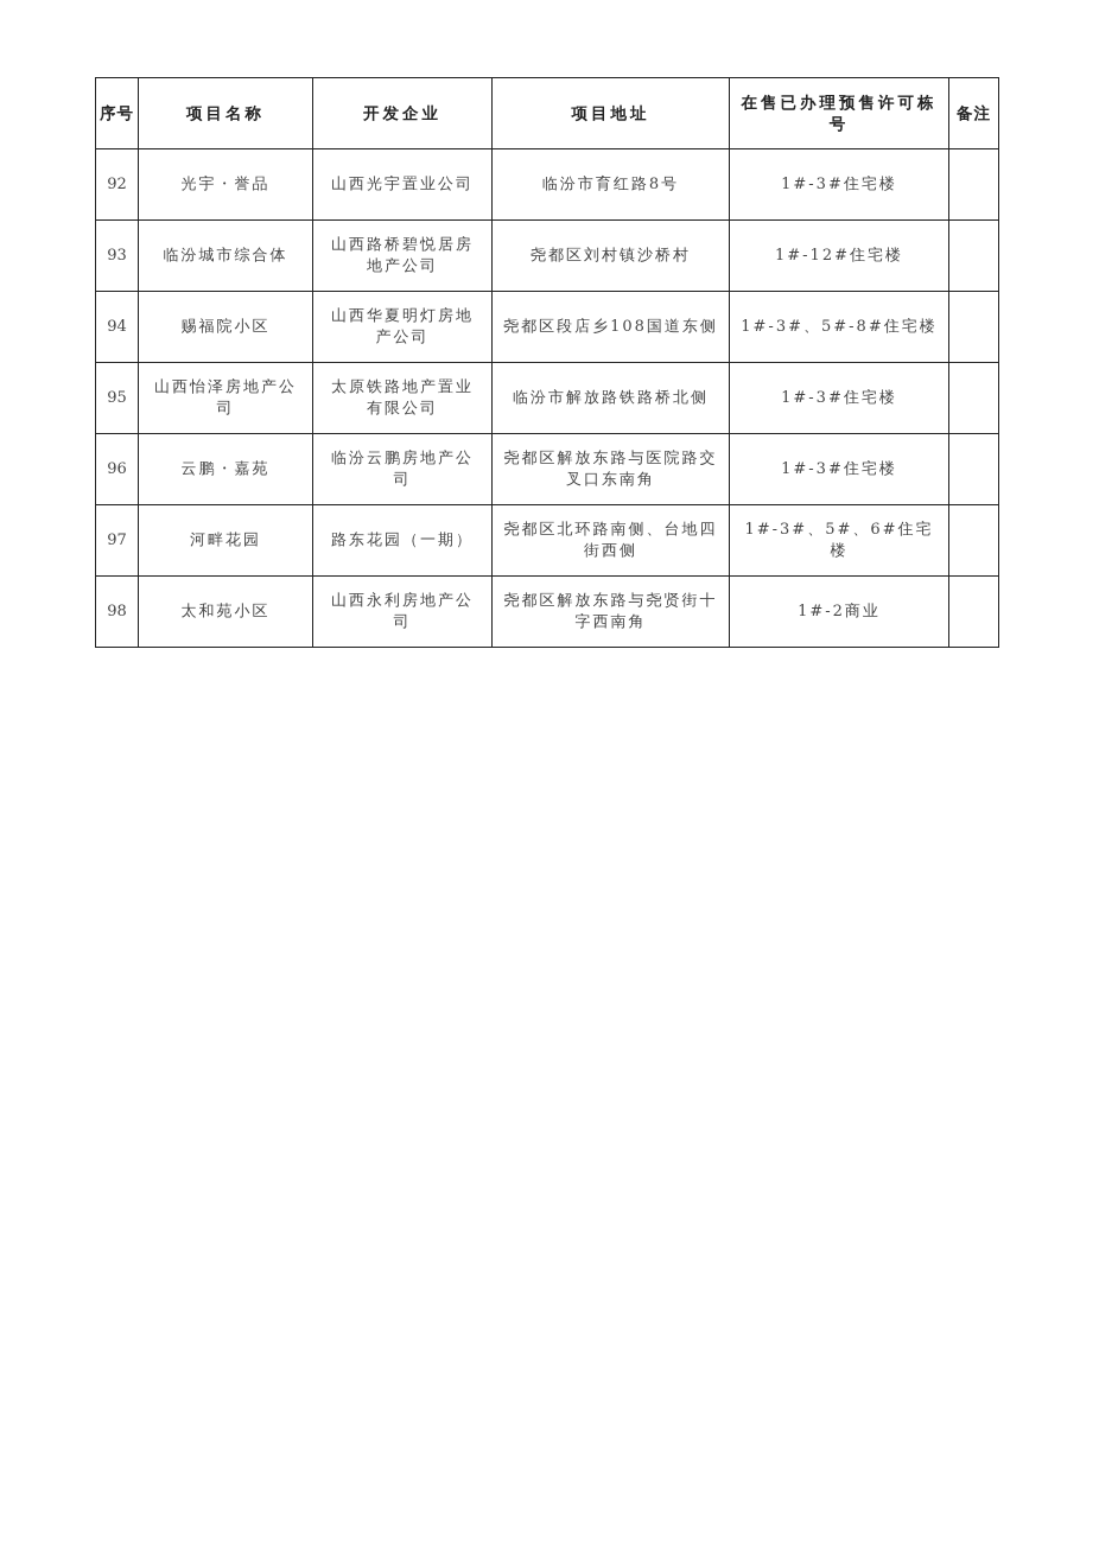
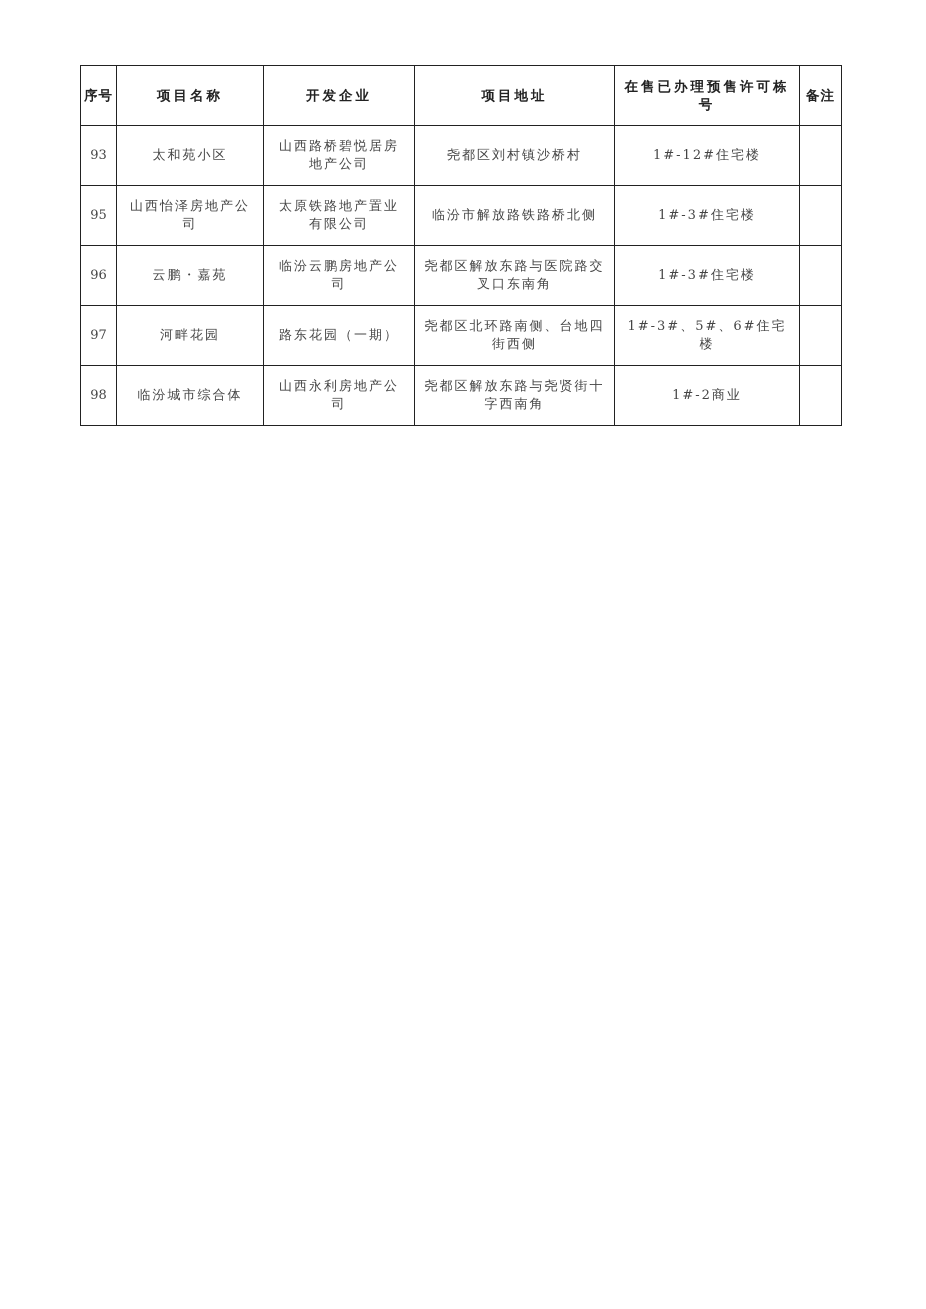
  序号	项目名称	开发企业	项目地址	在售已办理预售许可栋号	备注
- 92	光宇・誉品	山西光宇置业公司	临汾市育红路8号	1#-3#住宅楼
- 93	临汾城市综合体	山西路桥碧悦居房地产公司	尧都区刘村镇沙桥村	1#-12#住宅楼
+ 93	太和苑小区	山西路桥碧悦居房地产公司	尧都区刘村镇沙桥村	1#-12#住宅楼
- 94	赐福院小区	山西华夏明灯房地产公司	尧都区段店乡108国道东侧	1#-3#、5#-8#住宅楼
  95	山西怡泽房地产公司	太原铁路地产置业有限公司	临汾市解放路铁路桥北侧	1#-3#住宅楼
  96	云鹏・嘉苑	临汾云鹏房地产公司	尧都区解放东路与医院路交叉口东南角	1#-3#住宅楼
  97	河畔花园	路东花园（一期）	尧都区北环路南侧、台地四街西侧	1#-3#、5#、6#住宅楼
- 98	太和苑小区	山西永利房地产公司	尧都区解放东路与尧贤街十字西南角	1#-2商业
+ 98	临汾城市综合体	山西永利房地产公司	尧都区解放东路与尧贤街十字西南角	1#-2商业
